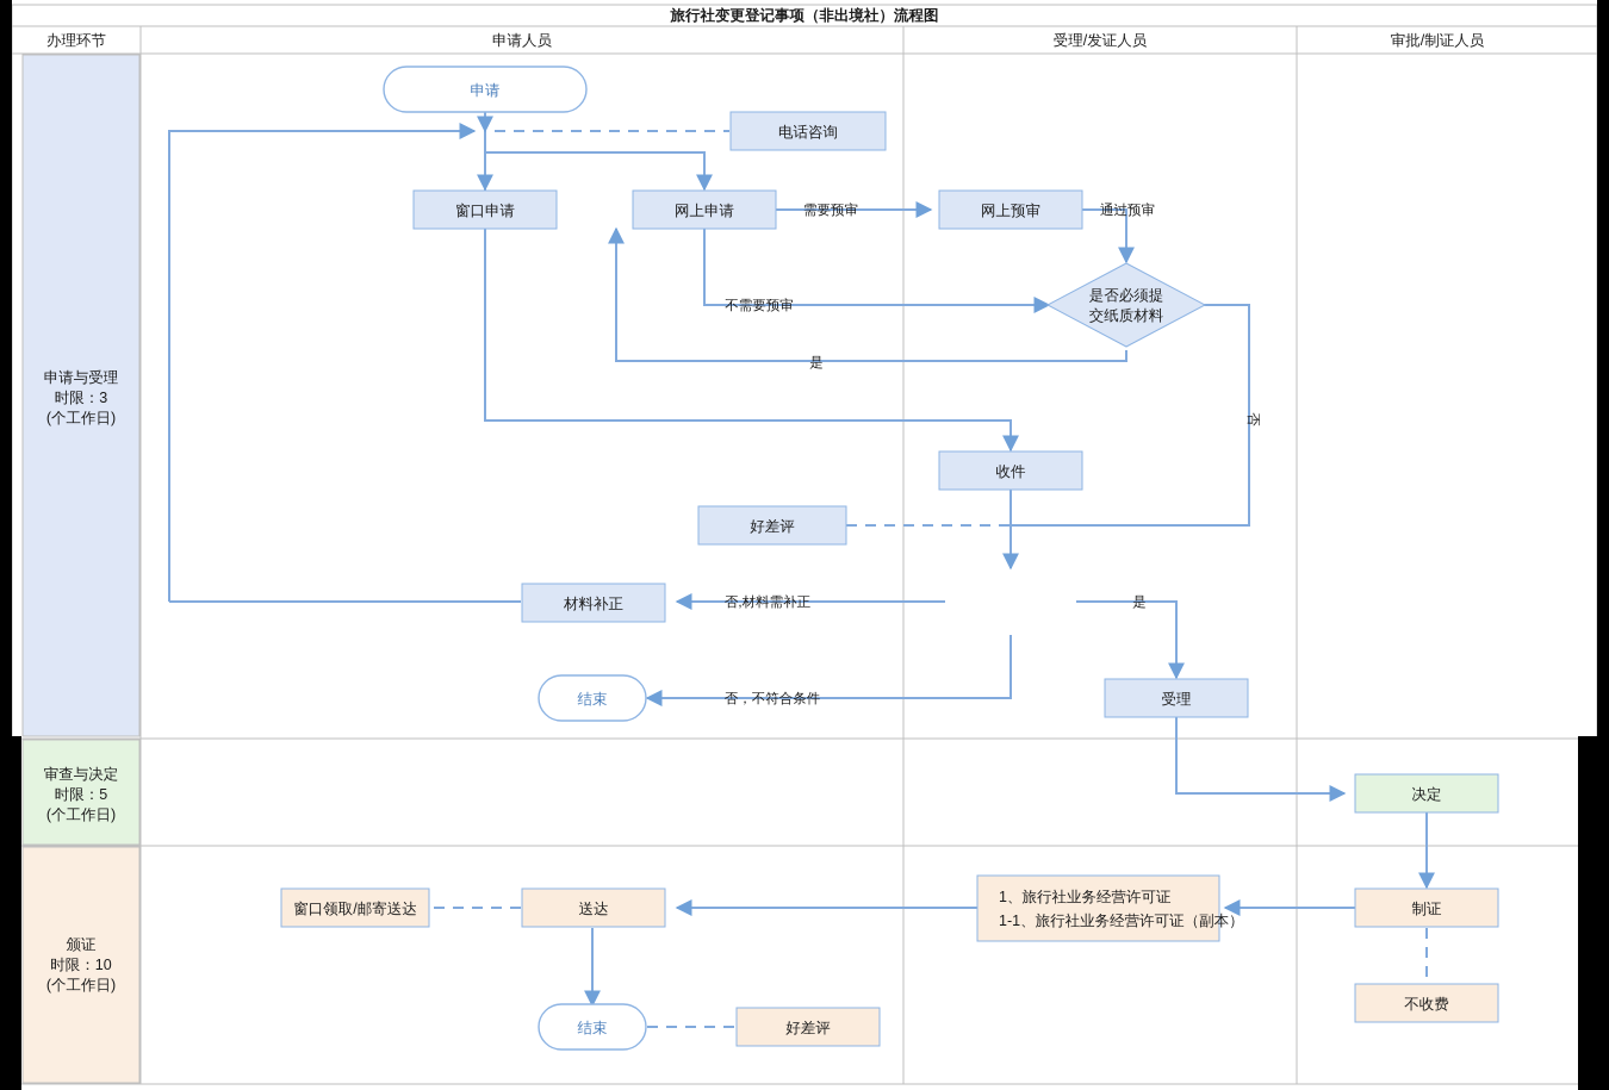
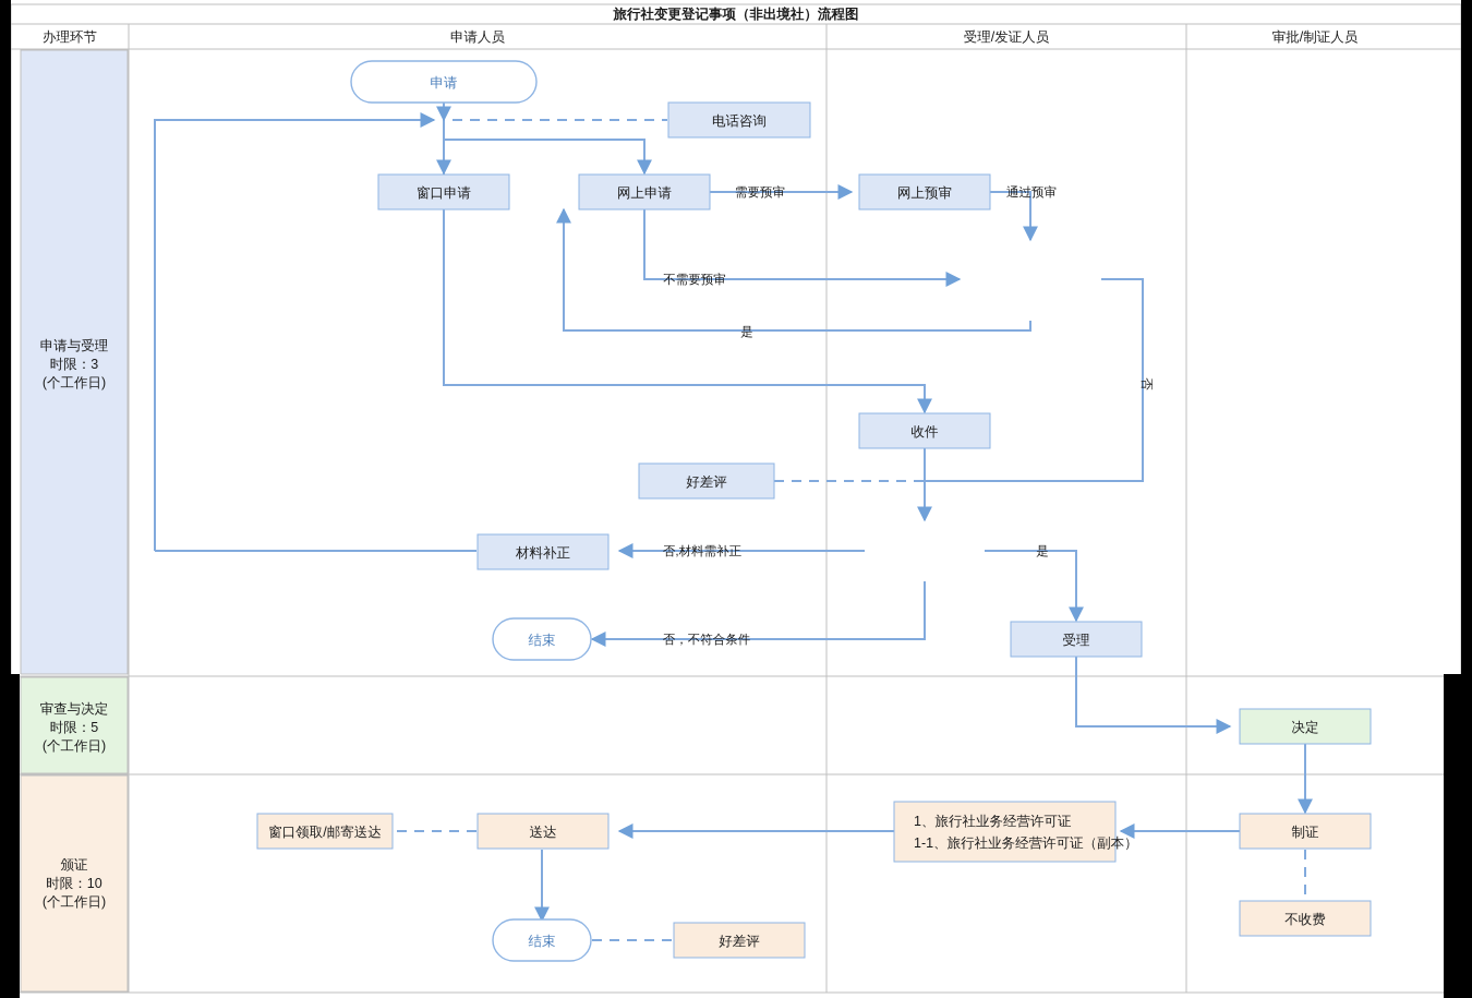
  旅行社变更登记事项（非出境社）流程图
  办理环节
  申请人员
  受理/发证人员
  审批/制证人员
  申请与受理
  时限：3
  (个工作日)
  审查与决定
  时限：5
  (个工作日)
  颁证
  时限：10
  (个工作日)
  申请
  电话咨询
  窗口申请
  网上申请
  网上预审
- 是否必须提
- 交纸质材料
  收件
  好差评
  材料补正
  结束
  受理
  决定
  1、旅行社业务经营许可证
  1-1、旅行社业务经营许可证（副本）
  窗口领取/邮寄送达
  送达
  制证
  不收费
  结束
  好差评
  需要预审
  通过预审
  不需要预审
  是
  否,材料需补正
  是
  否，不符合条件
